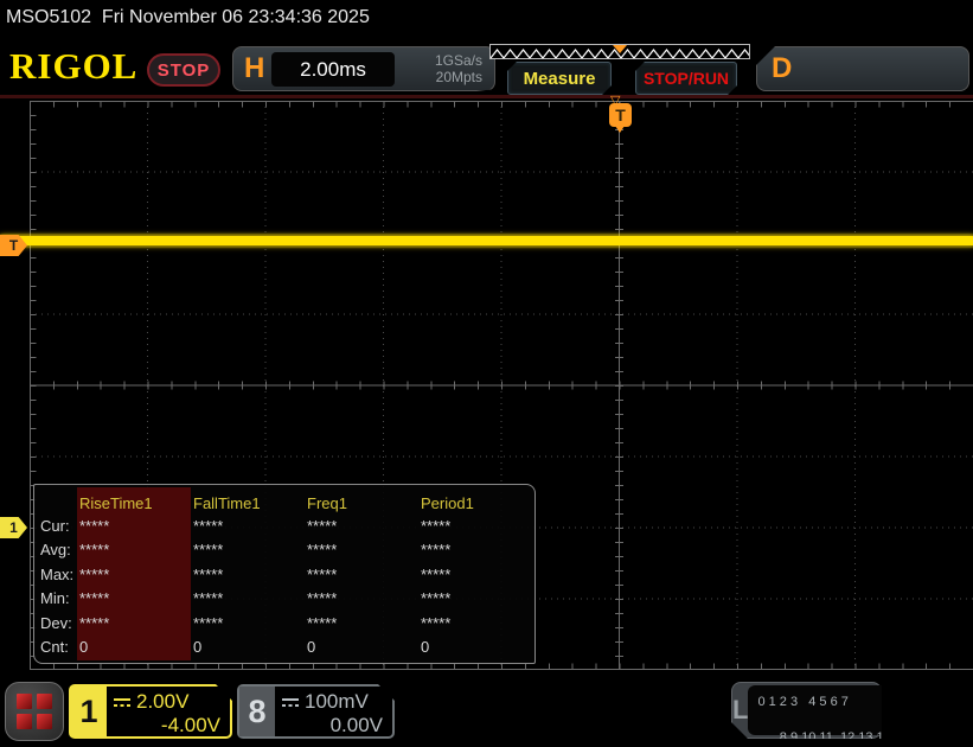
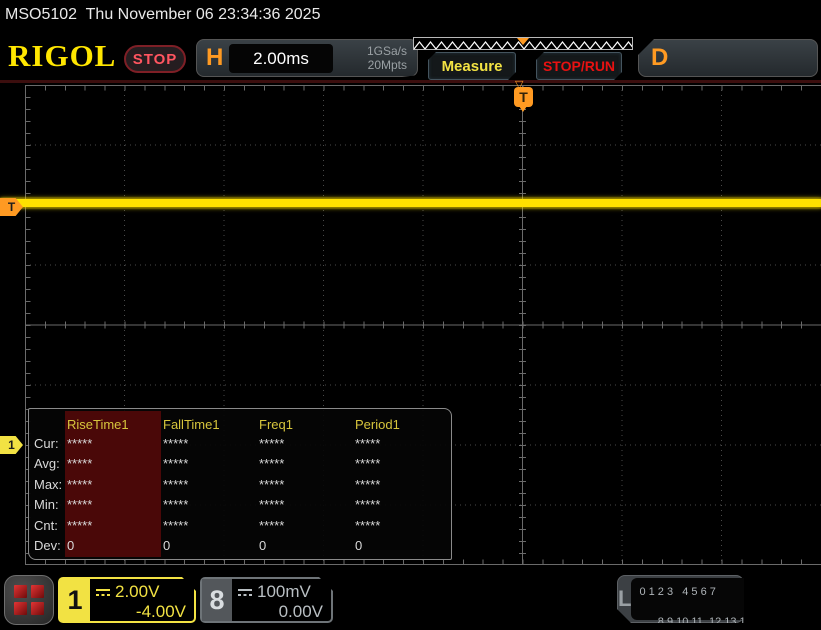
- MSO5102 Fri November 06 23:34:36 2025
+ MSO5102 Thu November 06 23:34:36 2025
  RIGOL
  STOP
  H
  2.00ms
  1GSa/s
  20Mpts
  Measure
  STOP/RUN
  D
  T
  ▽
  T
  1
  RiseTime1
  FallTime1
  Freq1
  Period1
  Cur:
  *****
  *****
  *****
  *****
  Avg:
  *****
  *****
  *****
  *****
  Max:
  *****
  *****
  *****
  *****
  Min:
  *****
  *****
  *****
  *****
- Dev:
+ Cnt:
  *****
  *****
  *****
  *****
- Cnt:
+ Dev:
  0
  0
  0
  0
  1
  2.00V
  -4.00V
  8
  100mV
  0.00V
  L
  0 1 2 3 4 5 6 7
  8 9 10 11 12 13 1
